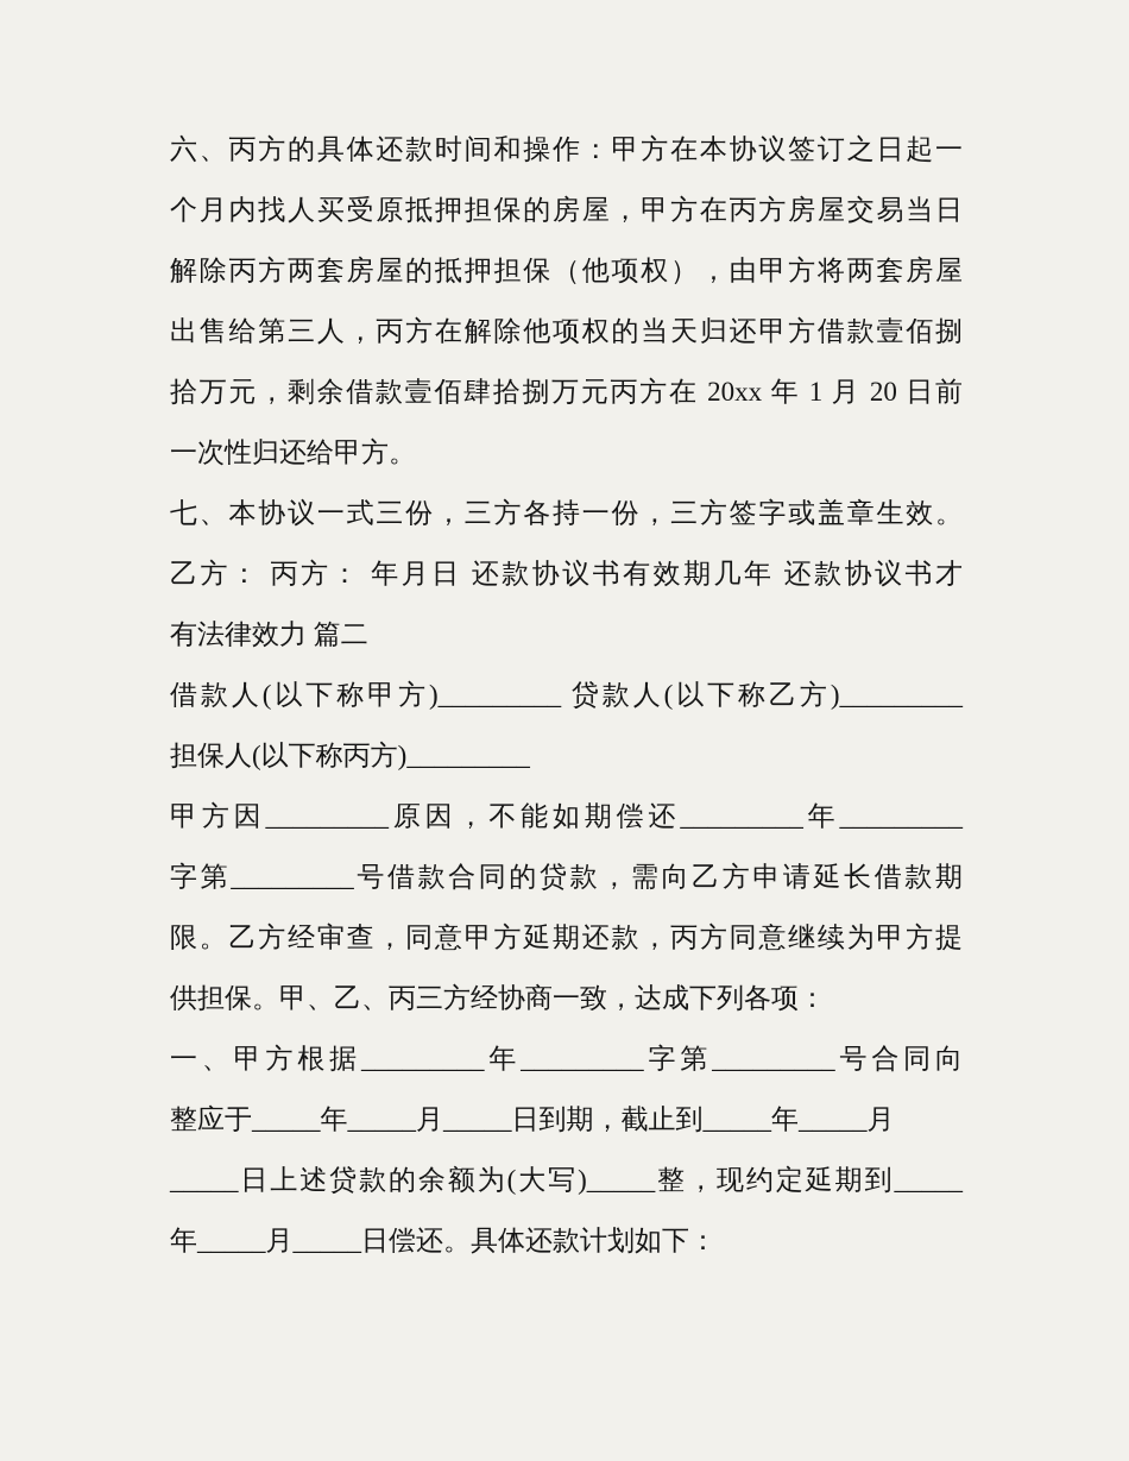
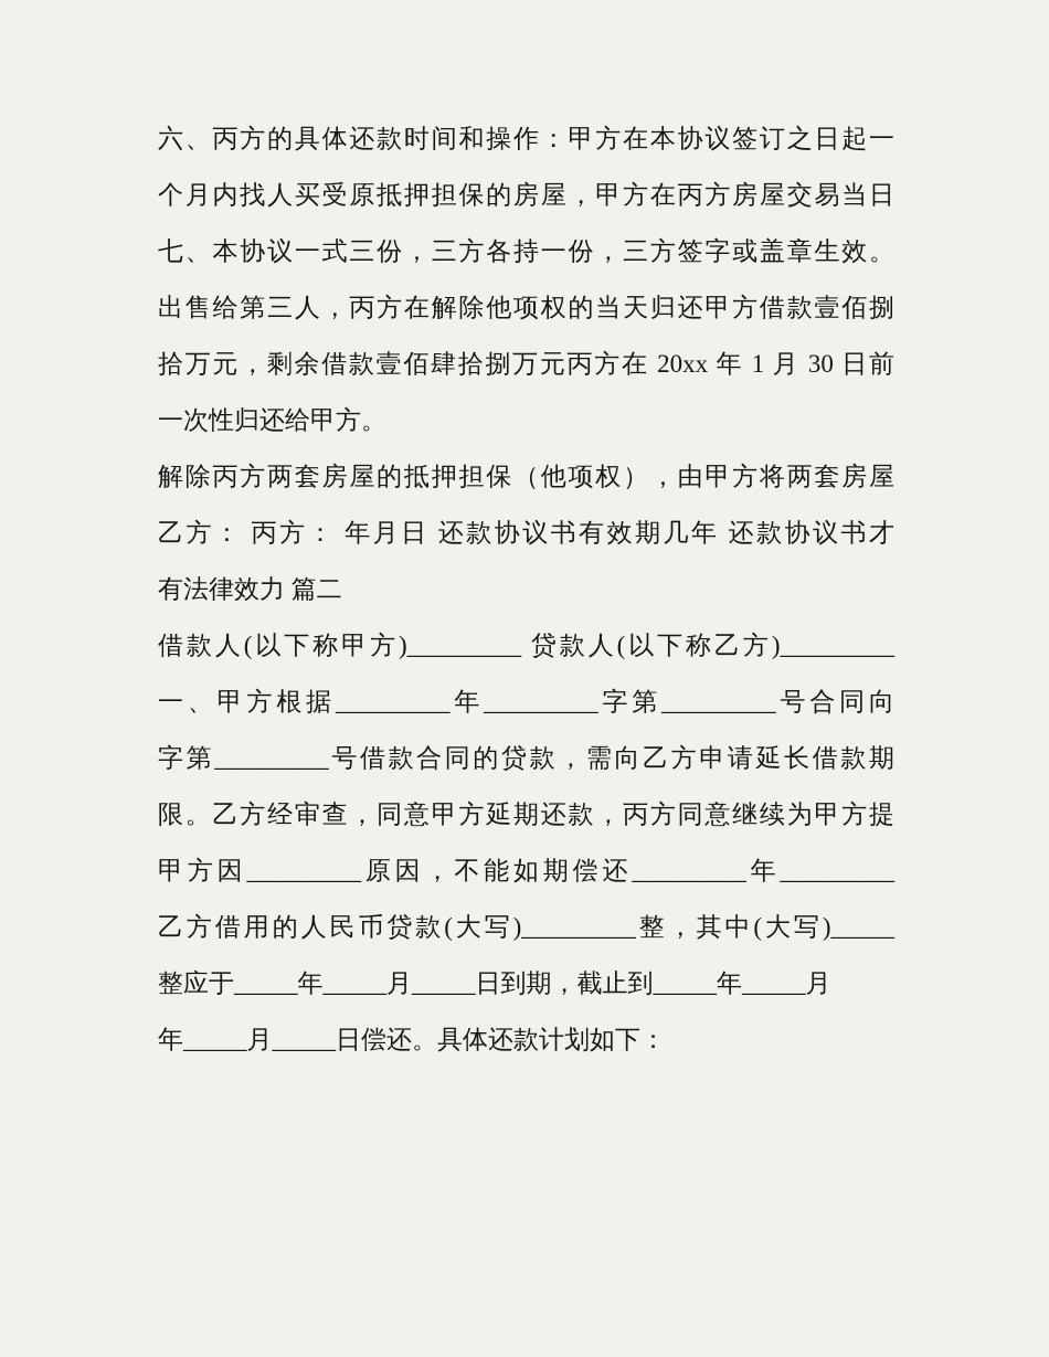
  六、丙方的具体还款时间和操作：甲方在本协议签订之日起一
  个月内找人买受原抵押担保的房屋，甲方在丙方房屋交易当日
- 解除丙方两套房屋的抵押担保（他项权），由甲方将两套房屋
+ 七、本协议一式三份，三方各持一份，三方签字或盖章生效。
  出售给第三人，丙方在解除他项权的当天归还甲方借款壹佰捌
- 拾万元，剩余借款壹佰肆拾捌万元丙方在 20xx 年 1 月 20 日前
+ 拾万元，剩余借款壹佰肆拾捌万元丙方在 20xx 年 1 月 30 日前
  一次性归还给甲方。
- 七、本协议一式三份，三方各持一份，三方签字或盖章生效。
+ 解除丙方两套房屋的抵押担保（他项权），由甲方将两套房屋
  乙方： 丙方： 年月日 还款协议书有效期几年 还款协议书才
  有法律效力 篇二
  借款人(以下称甲方)_________ 贷款人(以下称乙方)_________
- 担保人(以下称丙方)_________
- 甲方因_________原因，不能如期偿还_________年_________
+ 一、甲方根据_________年_________字第_________号合同向
  字第_________号借款合同的贷款，需向乙方申请延长借款期
  限。乙方经审查，同意甲方延期还款，丙方同意继续为甲方提
- 供担保。甲、乙、丙三方经协商一致，达成下列各项：
- 一、甲方根据_________年_________字第_________号合同向
+ 甲方因_________原因，不能如期偿还_________年_________
+ 乙方借用的人民币贷款(大写)_________整，其中(大写)_____
  整应于_____年_____月_____日到期，截止到_____年_____月
- _____日上述贷款的余额为(大写)_____整，现约定延期到_____
  年_____月_____日偿还。具体还款计划如下：
